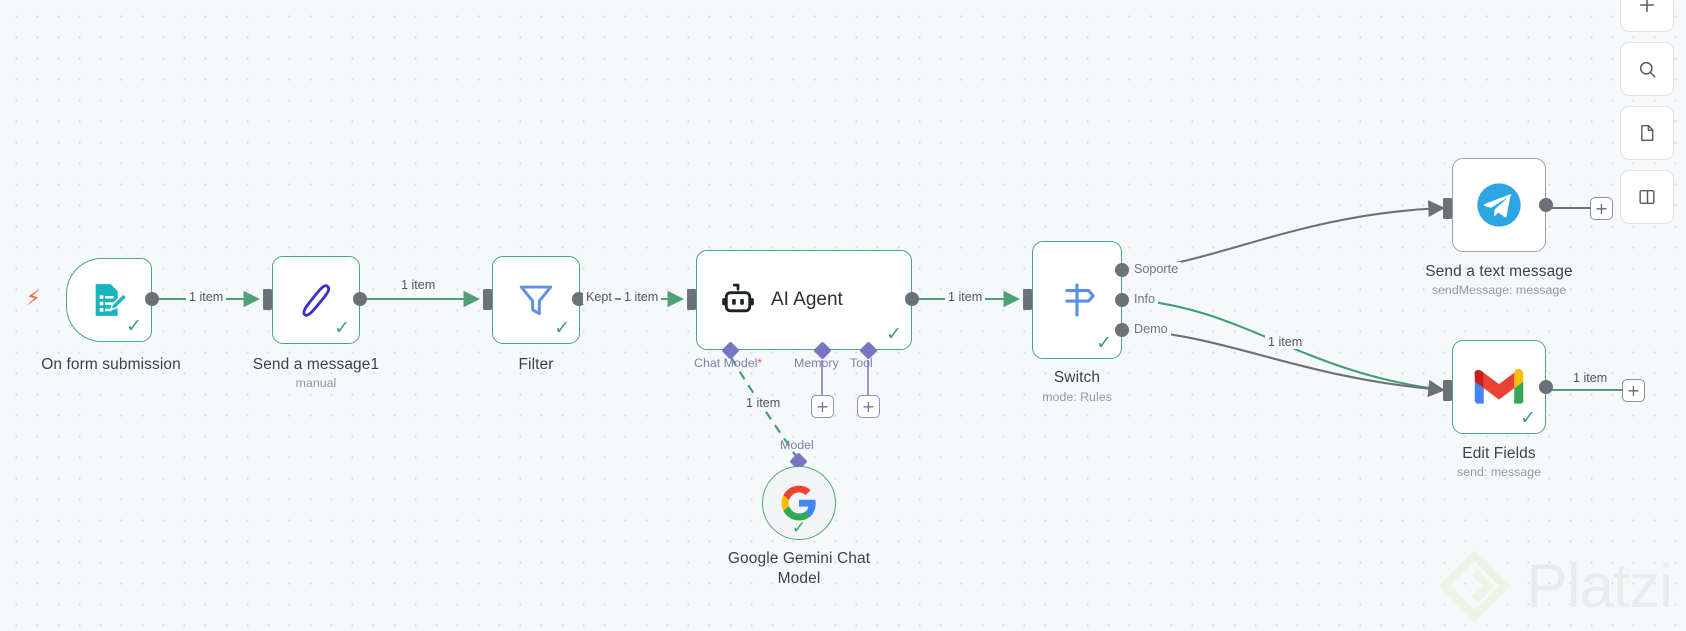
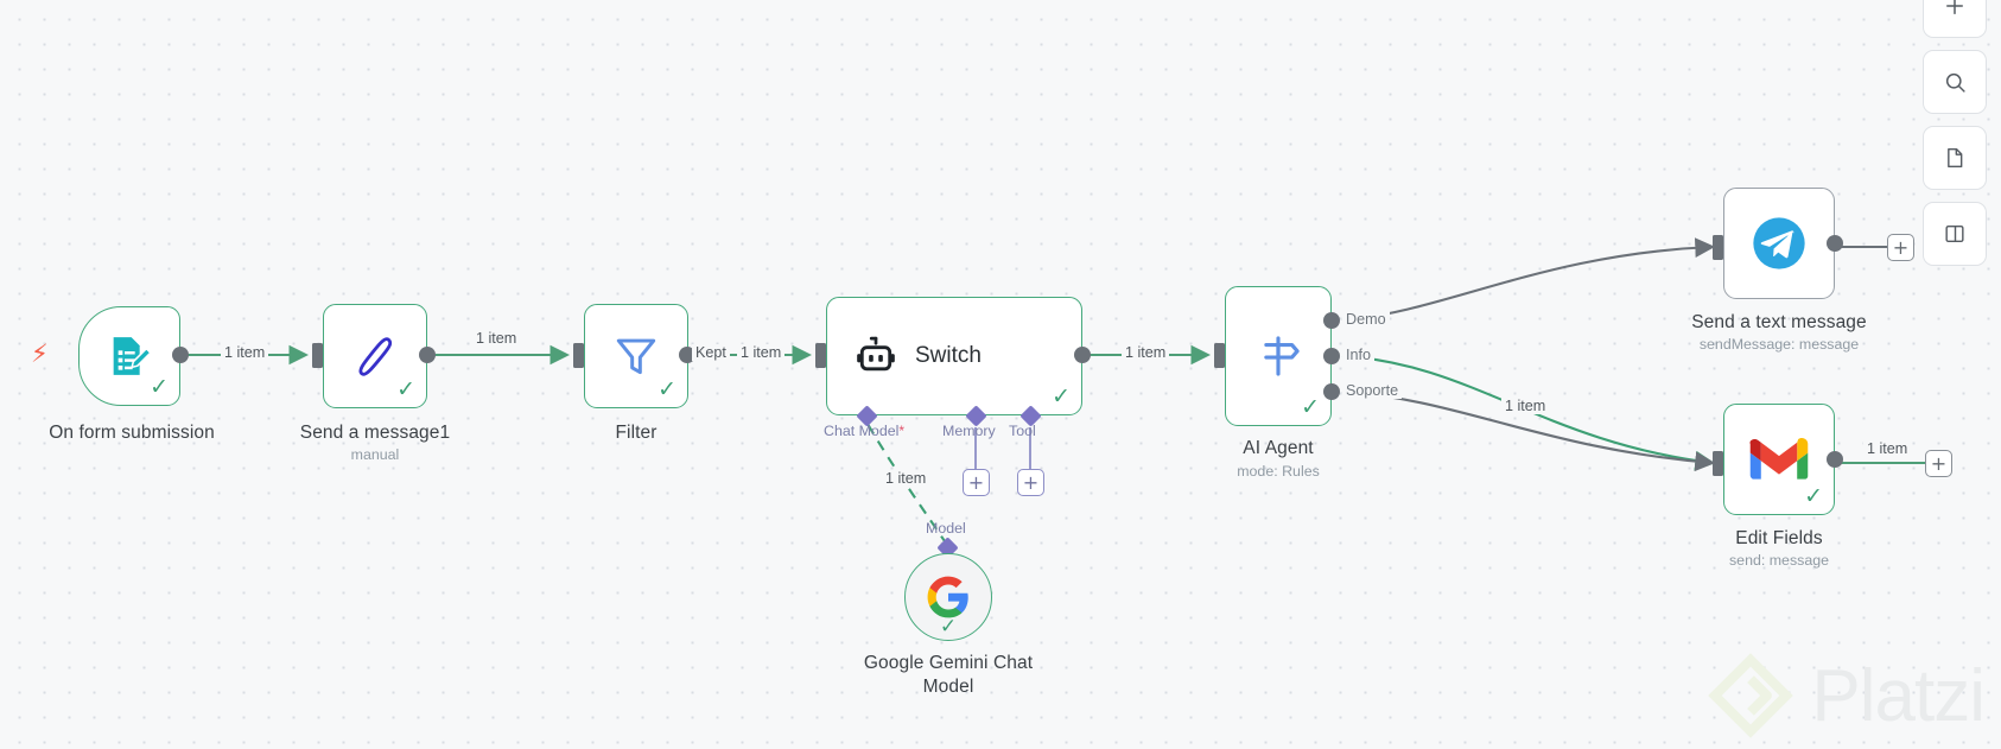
  ✓
  ⚡
  On form submission
  ✓
  Send a message1
  manual
  ✓
  Filter
- AI Agent
+ Switch
  ✓
  Chat Model*
  Memory
  Tool
  +
  +
  Model
  ✓
  Google Gemini Chat
  Model
  ✓
- Soporte
+ Demo
  Info
- Demo
+ Soporte
- Switch
+ AI Agent
  mode: Rules
  Send a text message
  sendMessage: message
  +
  ✓
  Edit Fields
  send: message
  +
  1 item
  1 item
  Kept
  1 item
  1 item
  1 item
  1 item
  1 item
  Platzi
